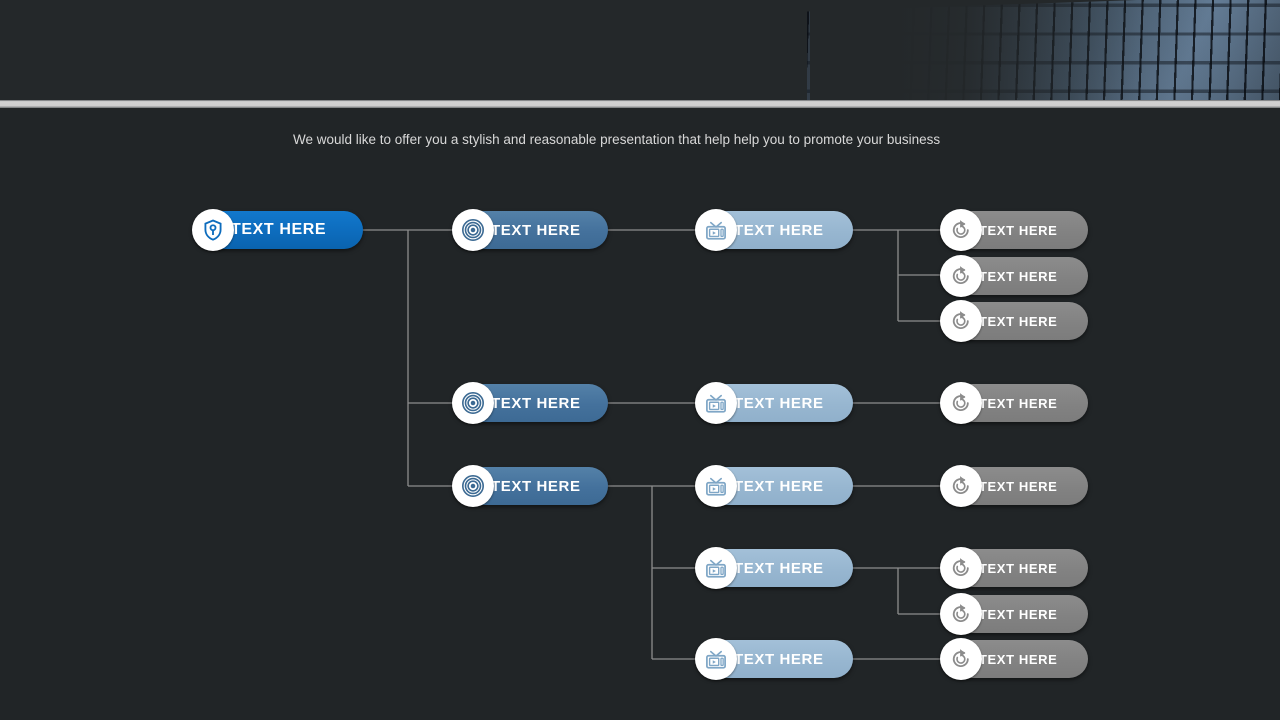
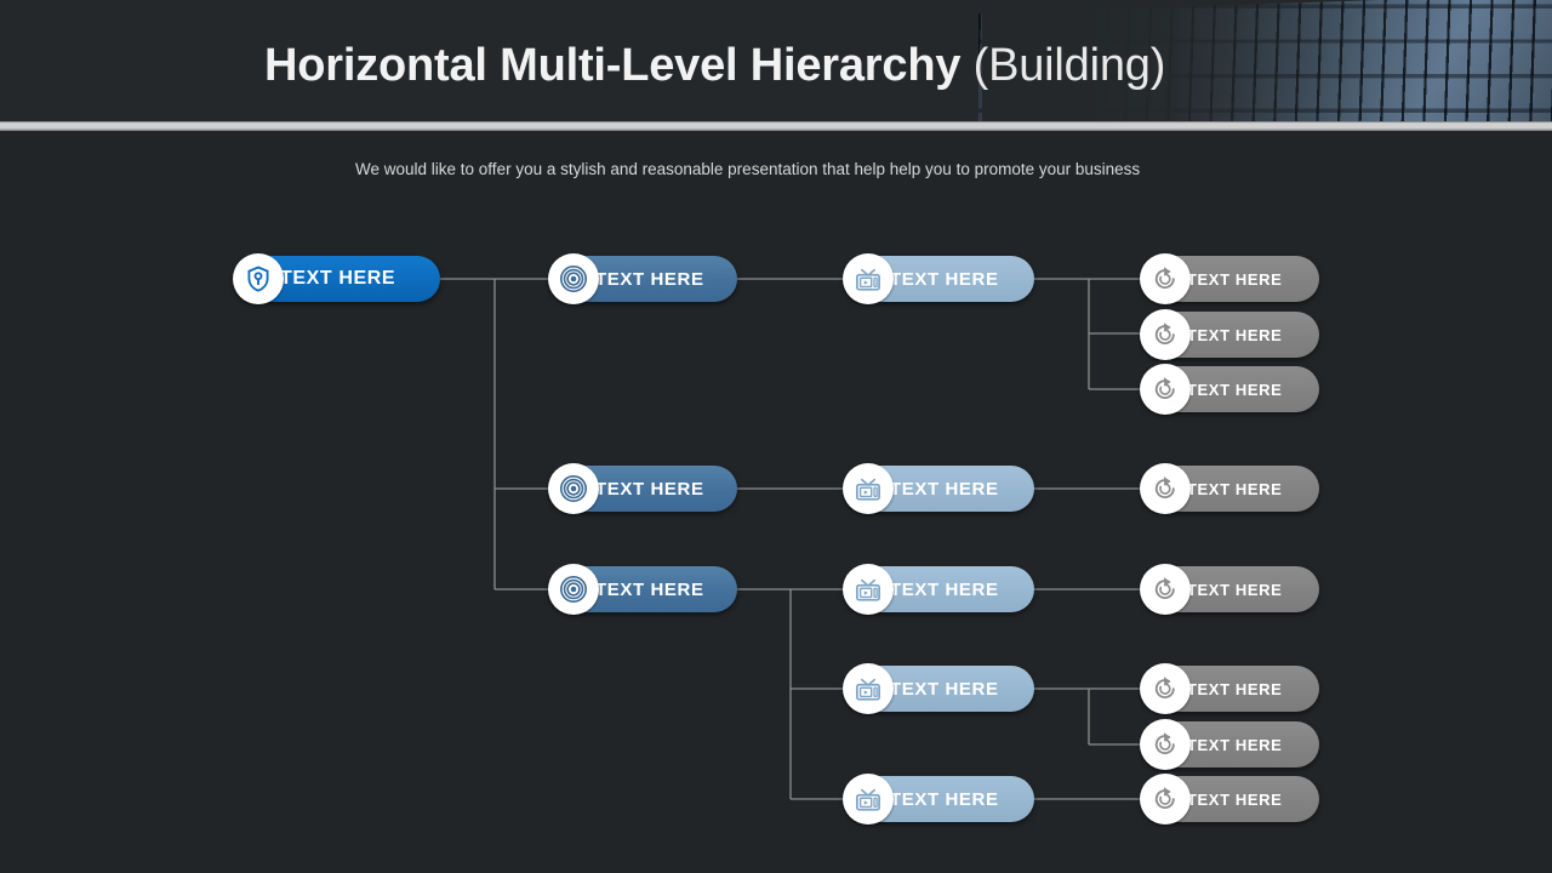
+ Horizontal Multi-Level Hierarchy (Building)
  We would like to offer you a stylish and reasonable presentation that help help you to promote your business
  TEXT HERE
  TEXT HERE
  TEXT HERE
  TEXT HERE
  TEXT HERE
  TEXT HERE
  TEXT HERE
  TEXT HERE
  TEXT HERE
  TEXT HERE
  TEXT HERE
  TEXT HERE
  TEXT HERE
  TEXT HERE
  TEXT HERE
  TEXT HERE
  TEXT HERE
